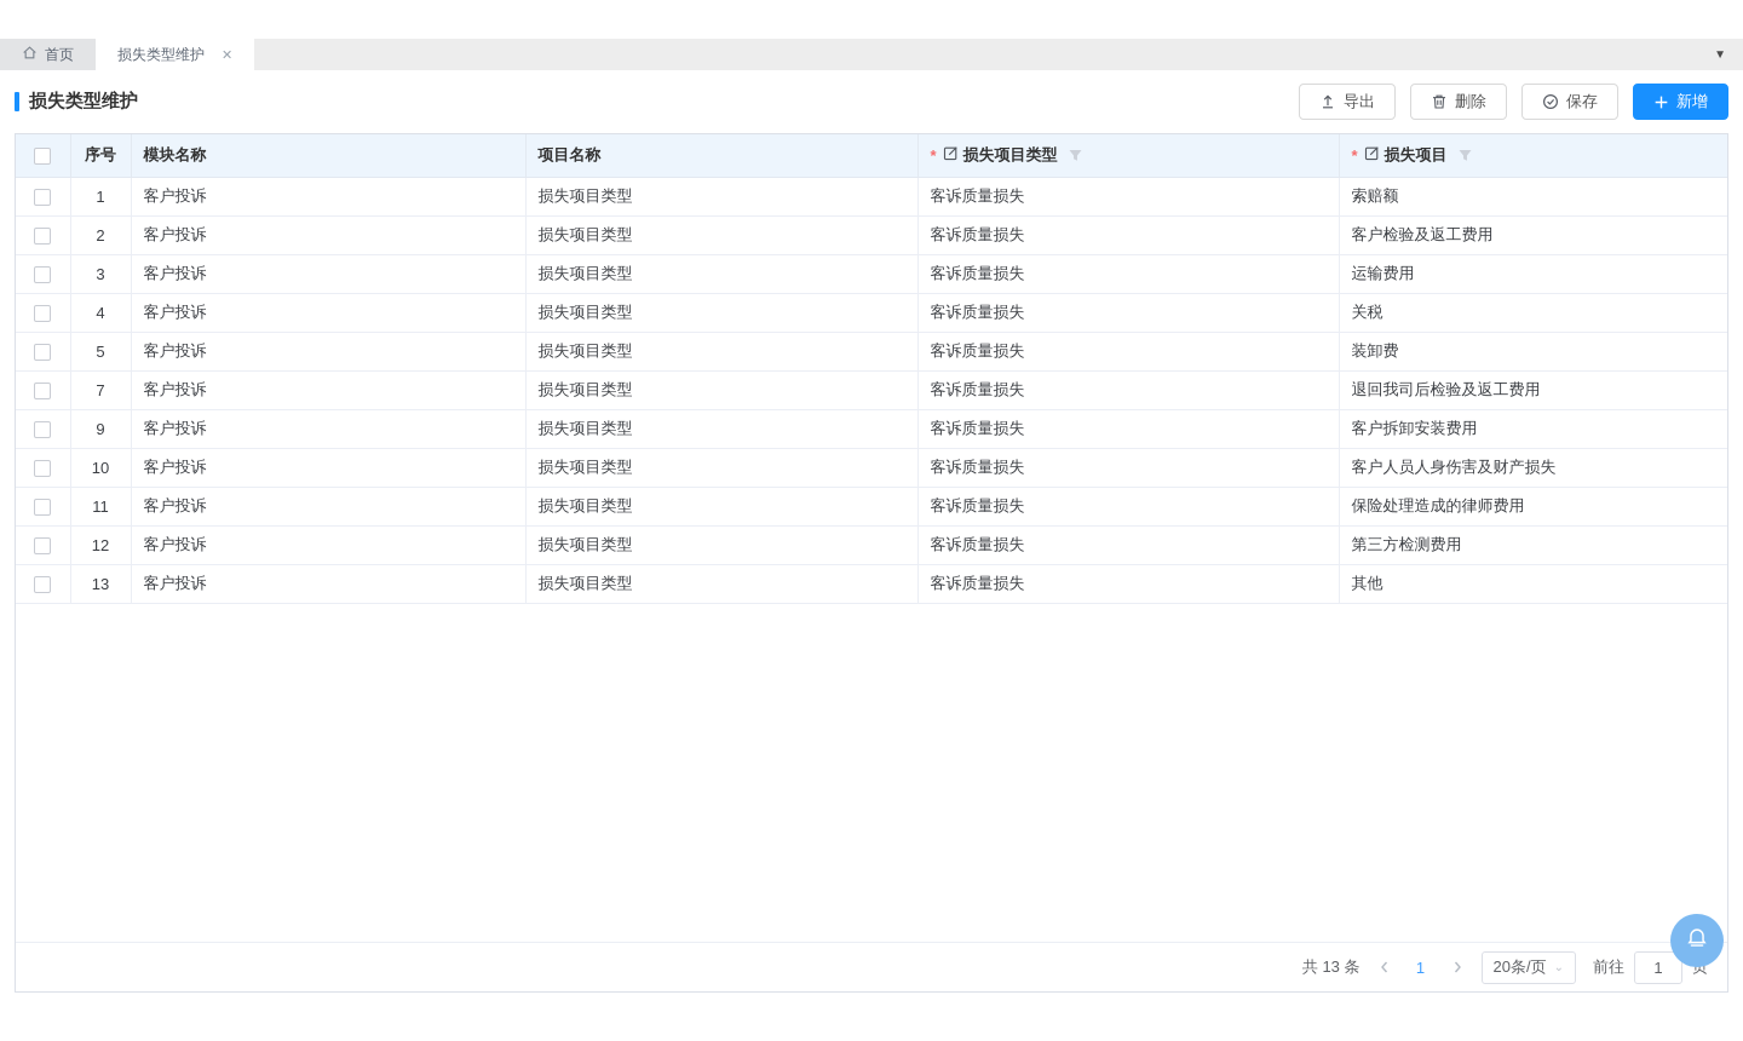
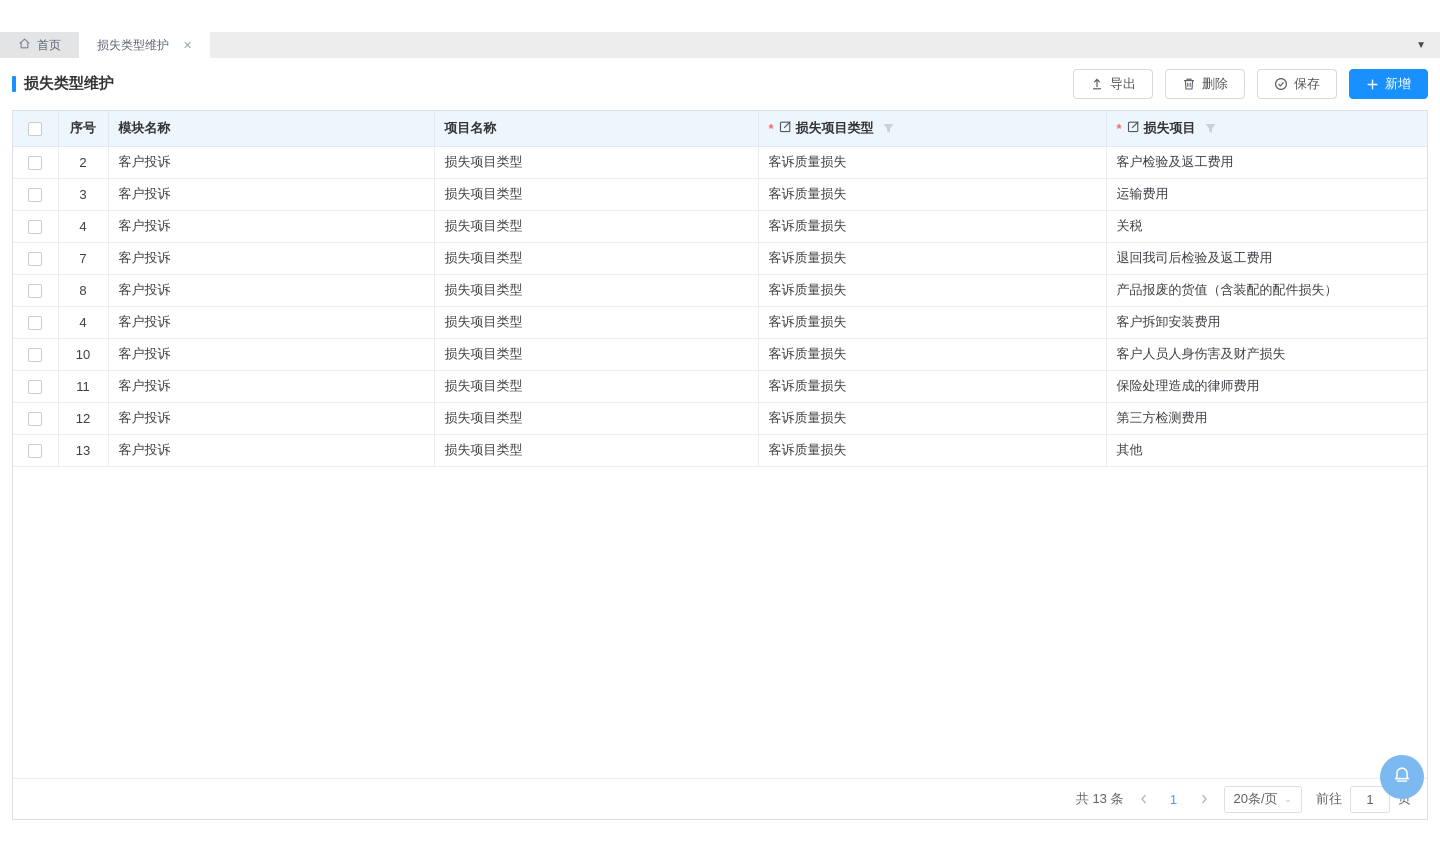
  首页
  损失类型维护
  ✕
  ▼
  损失类型维护
  导出
  删除
  保存
  新增
  	序号	模块名称	项目名称	* 损失项目类型	* 损失项目
- 	1	客户投诉	损失项目类型	客诉质量损失	索赔额
  	2	客户投诉	损失项目类型	客诉质量损失	客户检验及返工费用
  	3	客户投诉	损失项目类型	客诉质量损失	运输费用
  	4	客户投诉	损失项目类型	客诉质量损失	关税
- 	5	客户投诉	损失项目类型	客诉质量损失	装卸费
  	7	客户投诉	损失项目类型	客诉质量损失	退回我司后检验及返工费用
+ 	8	客户投诉	损失项目类型	客诉质量损失	产品报废的货值（含装配的配件损失）
- 	9	客户投诉	损失项目类型	客诉质量损失	客户拆卸安装费用
+ 	4	客户投诉	损失项目类型	客诉质量损失	客户拆卸安装费用
  	10	客户投诉	损失项目类型	客诉质量损失	客户人员人身伤害及财产损失
  	11	客户投诉	损失项目类型	客诉质量损失	保险处理造成的律师费用
  	12	客户投诉	损失项目类型	客诉质量损失	第三方检测费用
  	13	客户投诉	损失项目类型	客诉质量损失	其他
  共 13 条
  1
  20条/页
  ⌄
  前往
  1
